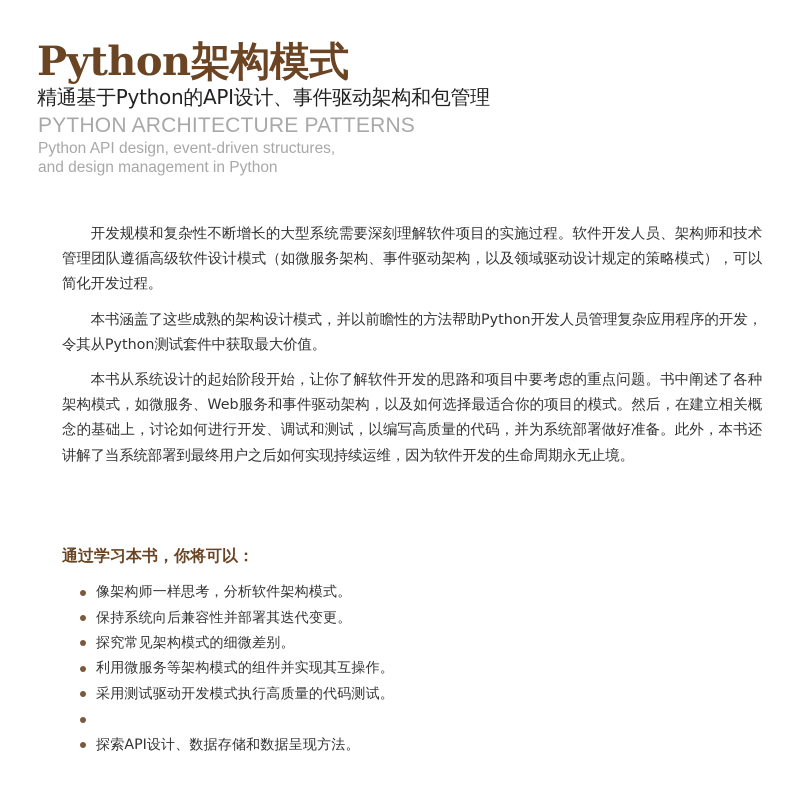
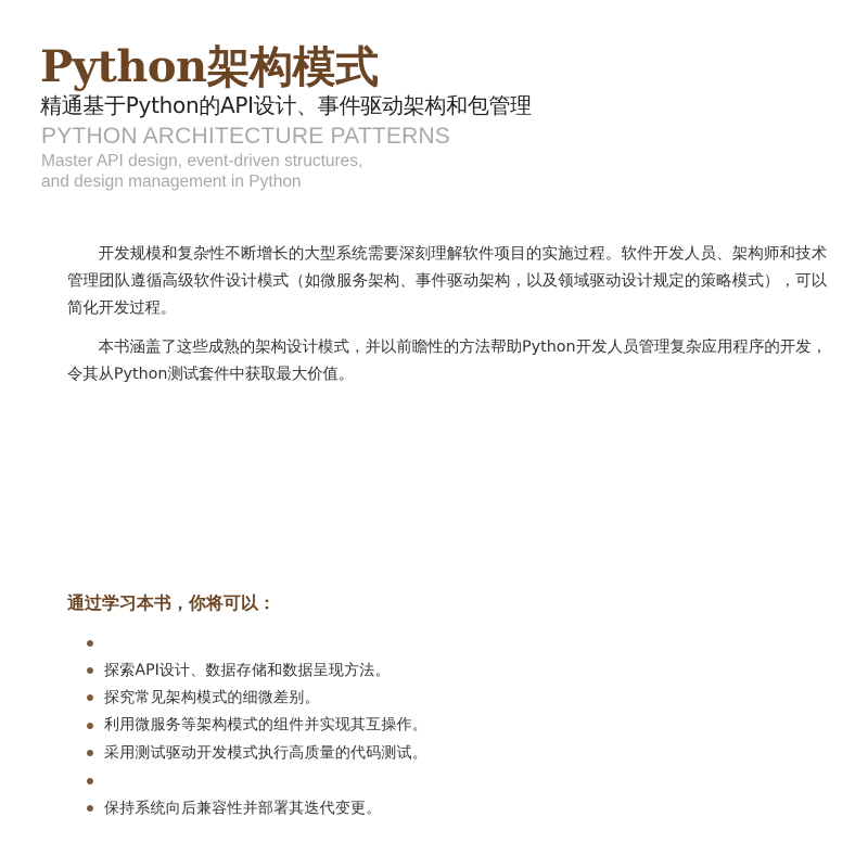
  Python架构模式
  精通基于Python的API设计、事件驱动架构和包管理
  PYTHON ARCHITECTURE PATTERNS
- Python API design, event-driven structures,
+ Master API design, event-driven structures,
  and design management in Python
  开发规模和复杂性不断增长的大型系统需要深刻理解软件项目的实施过程。软件开发人员、架构师和技术管理团队遵循高级软件设计模式（如微服务架构、事件驱动架构，以及领域驱动设计规定的策略模式），可以简化开发过程。
  本书涵盖了这些成熟的架构设计模式，并以前瞻性的方法帮助Python开发人员管理复杂应用程序的开发，令其从Python测试套件中获取最大价值。
- 本书从系统设计的起始阶段开始，让你了解软件开发的思路和项目中要考虑的重点问题。书中阐述了各种架构模式，如微服务、Web服务和事件驱动架构，以及如何选择最适合你的项目的模式。然后，在建立相关概念的基础上，讨论如何进行开发、调试和测试，以编写高质量的代码，并为系统部署做好准备。此外，本书还讲解了当系统部署到最终用户之后如何实现持续运维，因为软件开发的生命周期永无止境。
  通过学习本书，你将可以：
- 像架构师一样思考，分析软件架构模式。
- 保持系统向后兼容性并部署其迭代变更。
+ 探索API设计、数据存储和数据呈现方法。
  探究常见架构模式的细微差别。
  利用微服务等架构模式的组件并实现其互操作。
  采用测试驱动开发模式执行高质量的代码测试。
- 探索API设计、数据存储和数据呈现方法。
+ 保持系统向后兼容性并部署其迭代变更。
